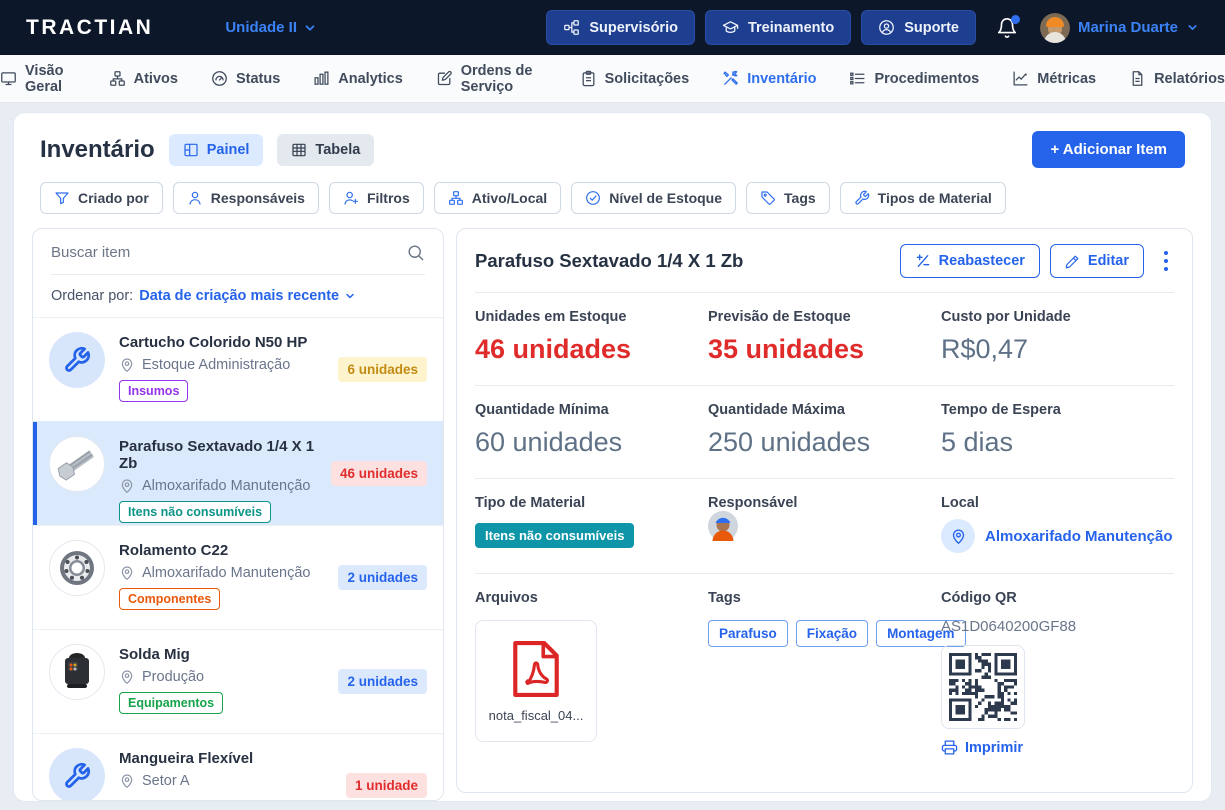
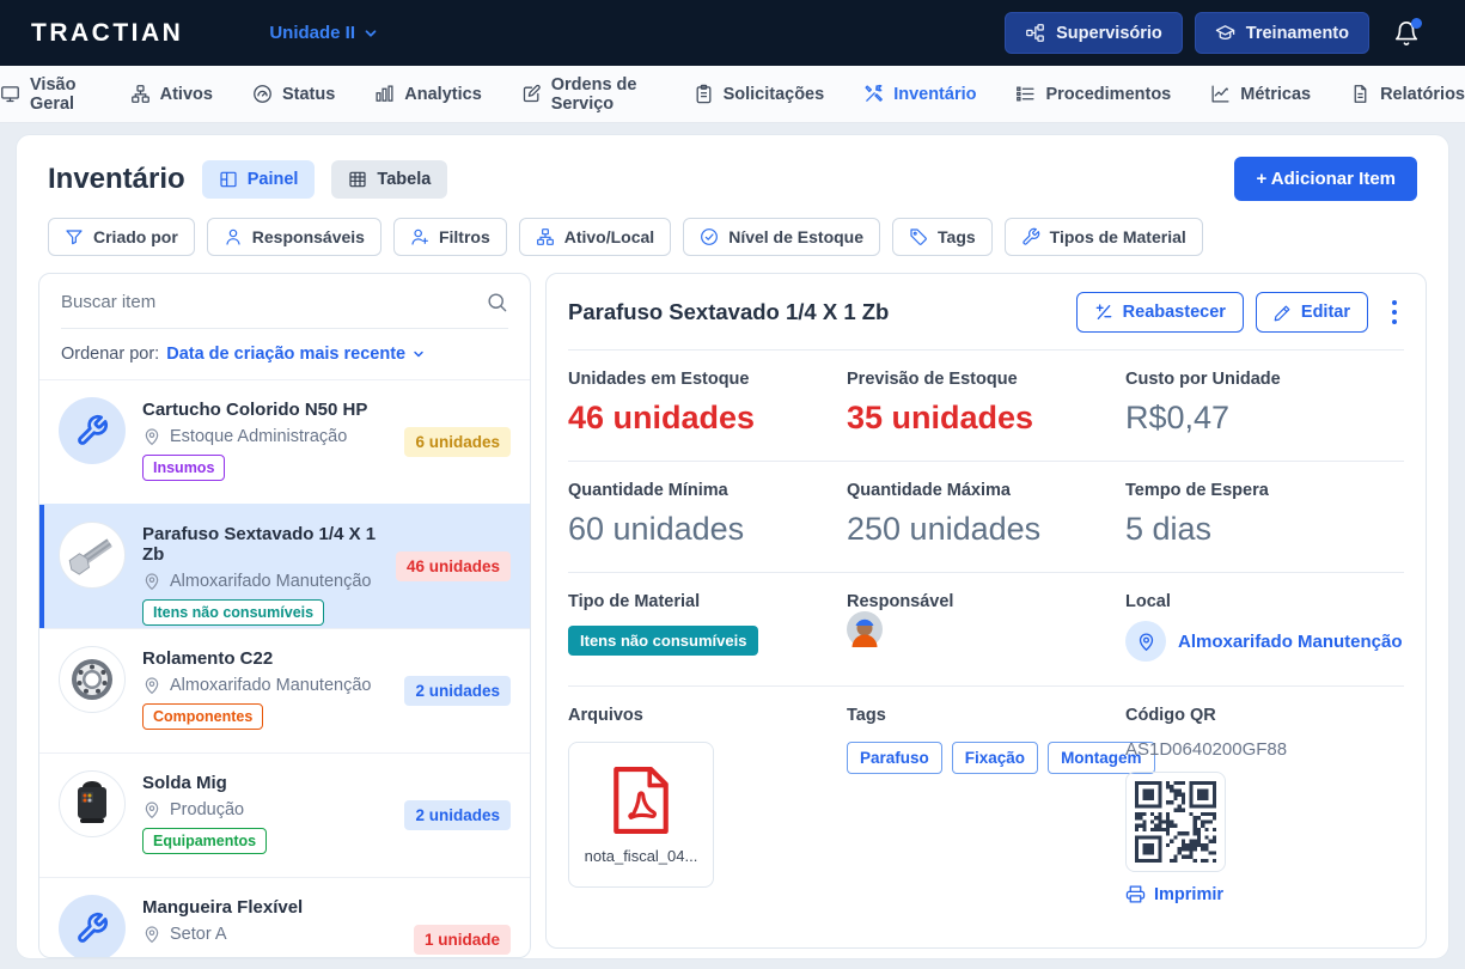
  TRACTIAN
  Unidade II
  Supervisório
  Treinamento
- Suporte
- Marina Duarte
  Visão Geral
  Ativos
  Status
  Analytics
  Ordens de Serviço
  Solicitações
  Inventário
  Procedimentos
  Métricas
  Relatórios
  Inventário
  Painel
  Tabela
  + Adicionar Item
  Criado por
  Responsáveis
  Filtros
  Ativo/Local
  Nível de Estoque
  Tags
  Tipos de Material
  Buscar item
  Ordenar por:
  Data de criação mais recente
  Cartucho Colorido N50 HP
  Estoque Administração
  Insumos
  6 unidades
  Parafuso Sextavado 1/4 X 1 Zb
  Almoxarifado Manutenção
  Itens não consumíveis
  46 unidades
  Rolamento C22
  Almoxarifado Manutenção
  Componentes
  2 unidades
  Solda Mig
  Produção
  Equipamentos
  2 unidades
  Mangueira Flexível
  Setor A
  1 unidade
  Parafuso Sextavado 1/4 X 1 Zb
  Reabastecer
  Editar
  Unidades em Estoque
  46 unidades
  Previsão de Estoque
  35 unidades
  Custo por Unidade
  R$0,47
  Quantidade Mínima
  60 unidades
  Quantidade Máxima
  250 unidades
  Tempo de Espera
  5 dias
  Tipo de Material
  Itens não consumíveis
  Responsável
  Local
  Almoxarifado Manutenção
  Arquivos
  nota_fiscal_04...
  Tags
  Parafuso
  Fixação
  Montagem
  Código QR
  AS1D0640200GF88
  Imprimir
